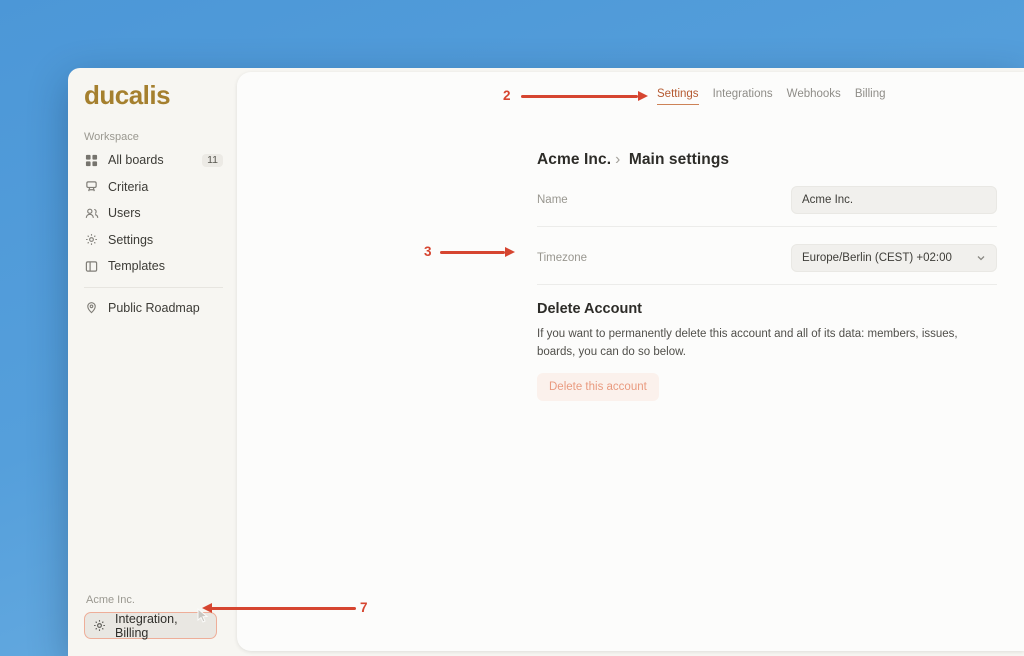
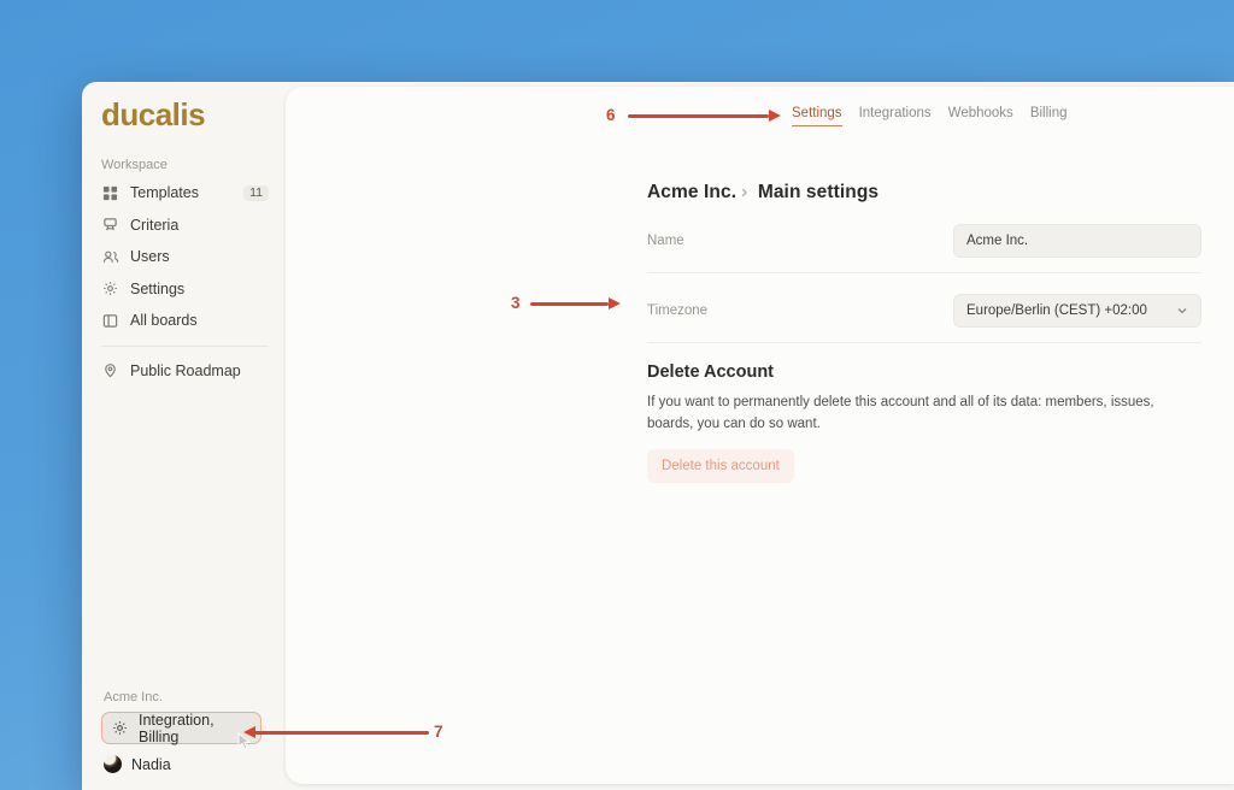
  ducalis
  Workspace
- All boards
+ Templates
  11
  Criteria
  Users
  Settings
- Templates
+ All boards
  Public Roadmap
  Acme Inc.
  Integration, Billing
+ Nadia
  Settings
  Integrations
  Webhooks
  Billing
  Acme Inc. › Main settings
  Name
  Acme Inc.
  Timezone
  Europe/Berlin (CEST) +02:00
  Delete Account
- If you want to permanently delete this account and all of its data: members, issues, boards, you can do so below.
+ If you want to permanently delete this account and all of its data: members, issues, boards, you can do so want.
  Delete this account
  7
- 2
+ 6
  3
